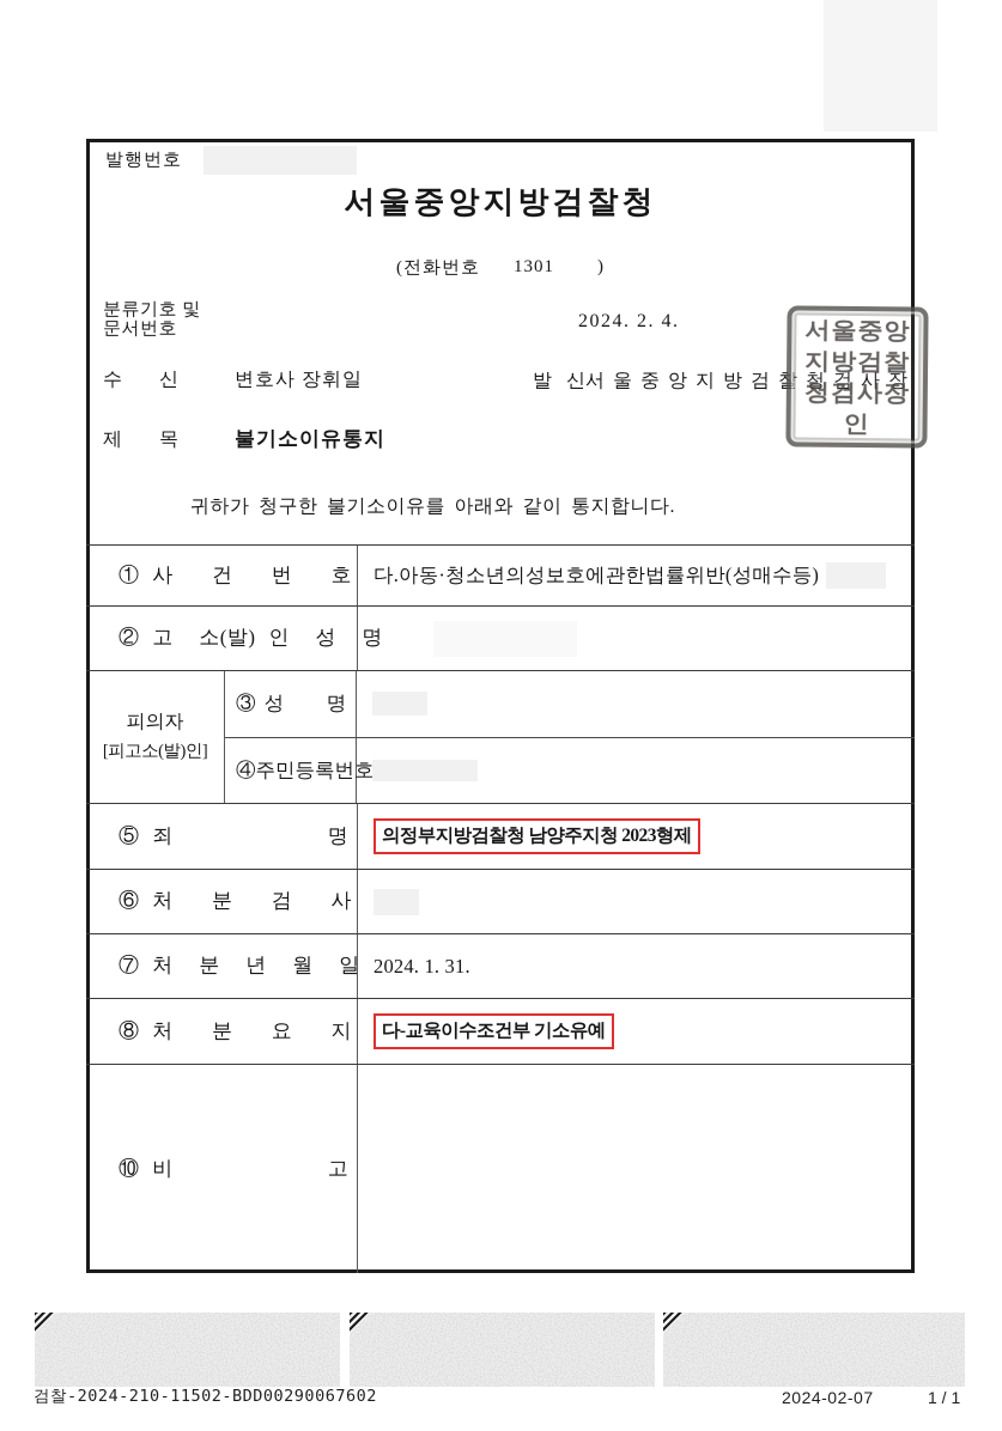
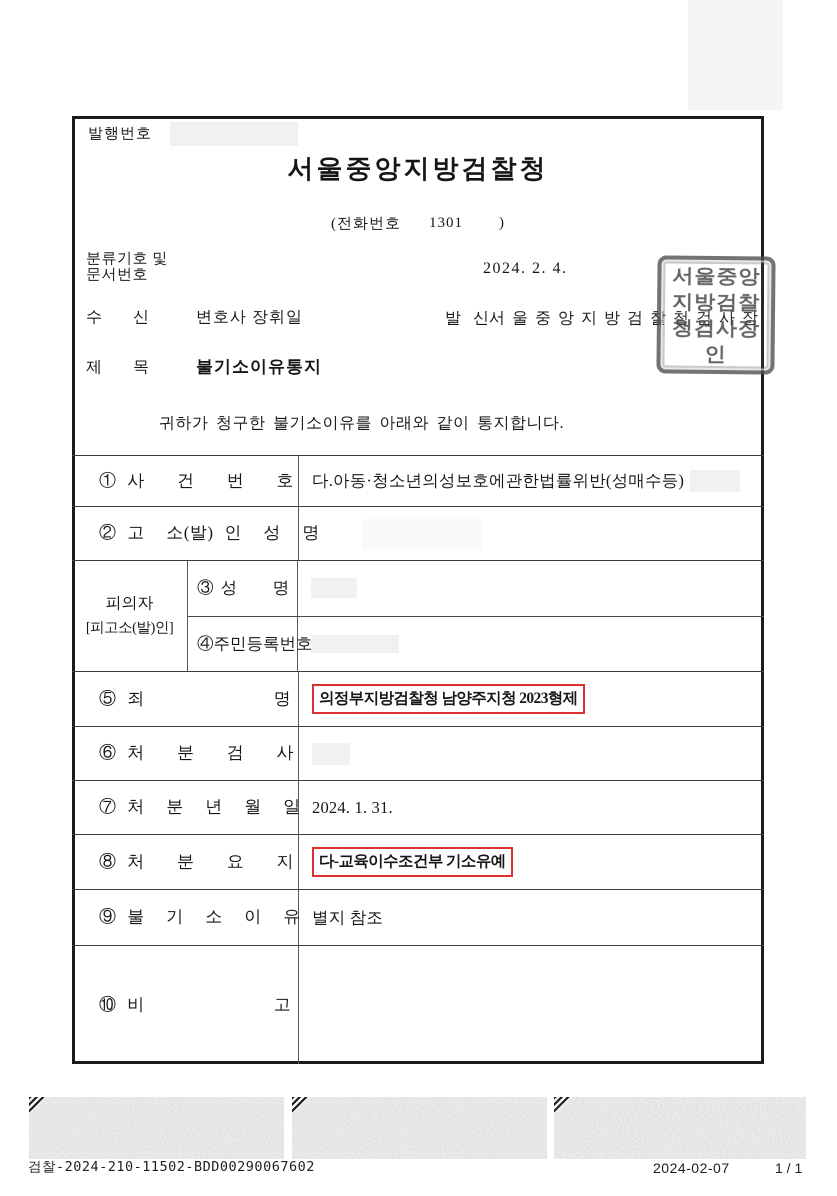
  발행번호
  서울중앙지방검찰청
  (전화번호
  1301
  )
  분류기호 및
  문서번호
  2024. 2. 4.
  수 신
  변호사 장휘일
  발 신
  서울중앙지방검찰청검사장
  제 목
  불기소이유통지
  귀하가 청구한 불기소이유를 아래와 같이 통지합니다.
  ① 사 건 번 호
  다.아동·청소년의성보호에관한법률위반(성매수등)
  ② 고 소(발) 인 성
  피의자
  [피고소(발)인]
  ③ 성 명
  ④주민등록번
  ⑤ 죄 명
  의정부지방검찰청 남양주지청 2023형제
  ⑥ 처 분 검 사
  ⑦ 처 분 년 월 일
  2024. 1. 31.
  ⑧ 처 분 요 지
  다-교육이수조건부 기소유예
+ ⑨ 불 기 소 이 유
+ 별지 참조
  ⑩ 비 고
  서울중앙
  지방검찰
  청검사장
  인
  검찰-2024-210-11502-BDD00290067602
  2024-02-07
  1 / 1
